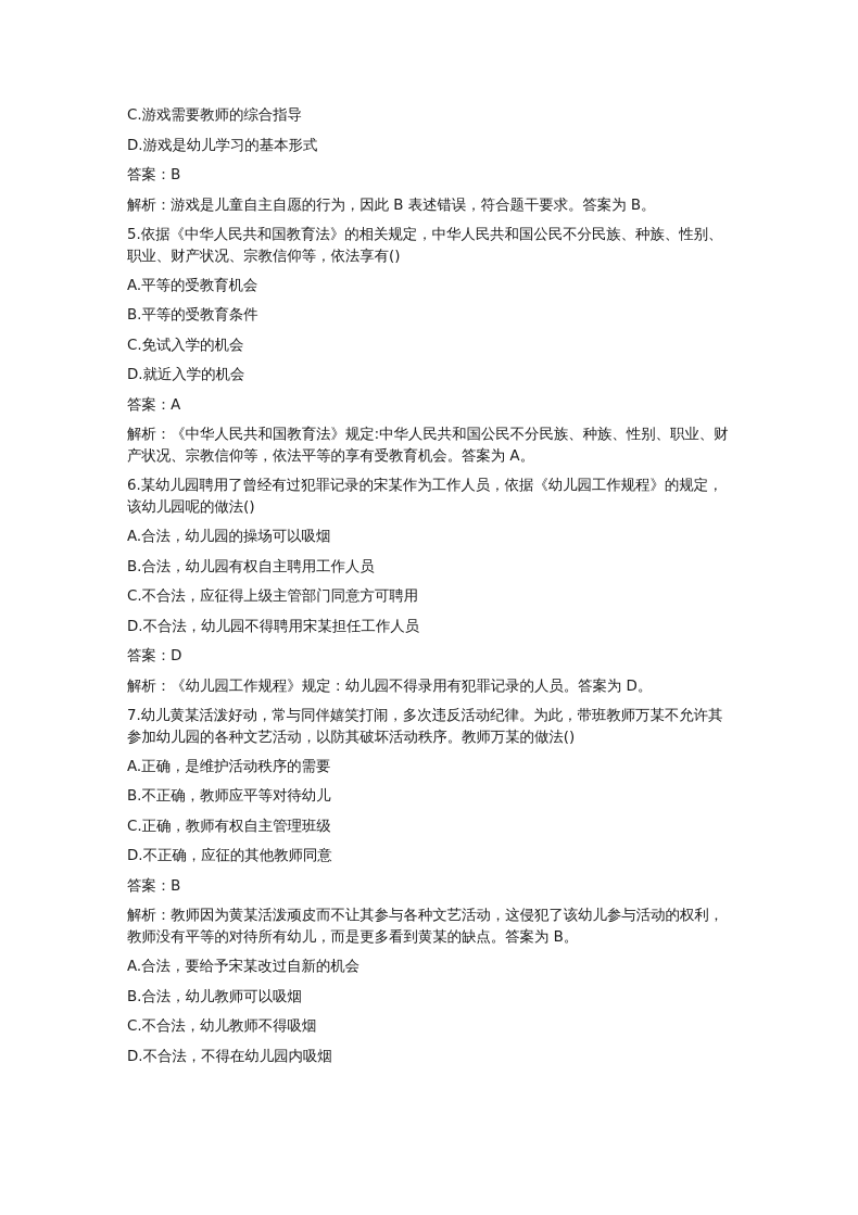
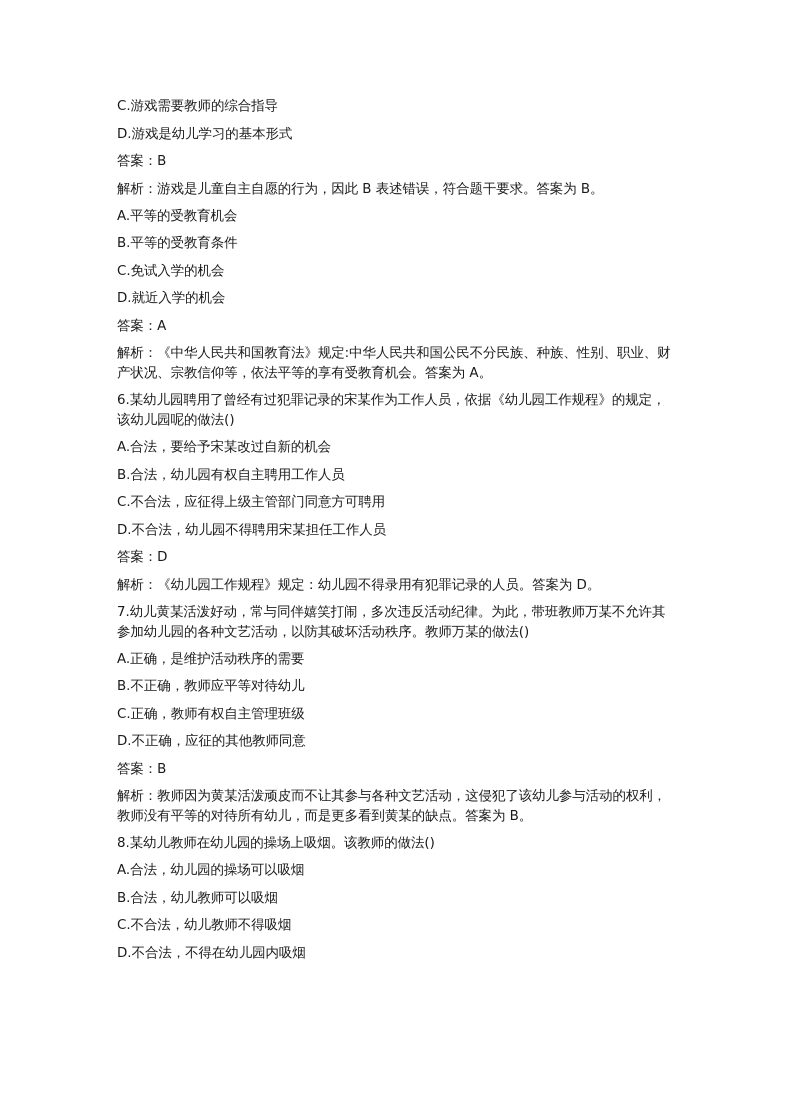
  C.游戏需要教师的综合指导
  D.游戏是幼儿学习的基本形式
  答案：B
  解析：游戏是儿童自主自愿的行为，因此 B 表述错误，符合题干要求。答案为 B。
- 5.依据《中华人民共和国教育法》的相关规定，中华人民共和国公民不分民族、种族、性别、职业、财产状况、宗教信仰等，依法享有()
  A.平等的受教育机会
  B.平等的受教育条件
  C.免试入学的机会
  D.就近入学的机会
  答案：A
  解析：《中华人民共和国教育法》规定:中华人民共和国公民不分民族、种族、性别、职业、财产状况、宗教信仰等，依法平等的享有受教育机会。答案为 A。
  6.某幼儿园聘用了曾经有过犯罪记录的宋某作为工作人员，依据《幼儿园工作规程》的规定，该幼儿园呢的做法()
- A.合法，幼儿园的操场可以吸烟
+ A.合法，要给予宋某改过自新的机会
  B.合法，幼儿园有权自主聘用工作人员
  C.不合法，应征得上级主管部门同意方可聘用
  D.不合法，幼儿园不得聘用宋某担任工作人员
  答案：D
  解析：《幼儿园工作规程》规定：幼儿园不得录用有犯罪记录的人员。答案为 D。
  7.幼儿黄某活泼好动，常与同伴嬉笑打闹，多次违反活动纪律。为此，带班教师万某不允许其参加幼儿园的各种文艺活动，以防其破坏活动秩序。教师万某的做法()
  A.正确，是维护活动秩序的需要
  B.不正确，教师应平等对待幼儿
  C.正确，教师有权自主管理班级
  D.不正确，应征的其他教师同意
  答案：B
  解析：教师因为黄某活泼顽皮而不让其参与各种文艺活动，这侵犯了该幼儿参与活动的权利，教师没有平等的对待所有幼儿，而是更多看到黄某的缺点。答案为 B。
+ 8.某幼儿教师在幼儿园的操场上吸烟。该教师的做法()
- A.合法，要给予宋某改过自新的机会
+ A.合法，幼儿园的操场可以吸烟
  B.合法，幼儿教师可以吸烟
  C.不合法，幼儿教师不得吸烟
  D.不合法，不得在幼儿园内吸烟
